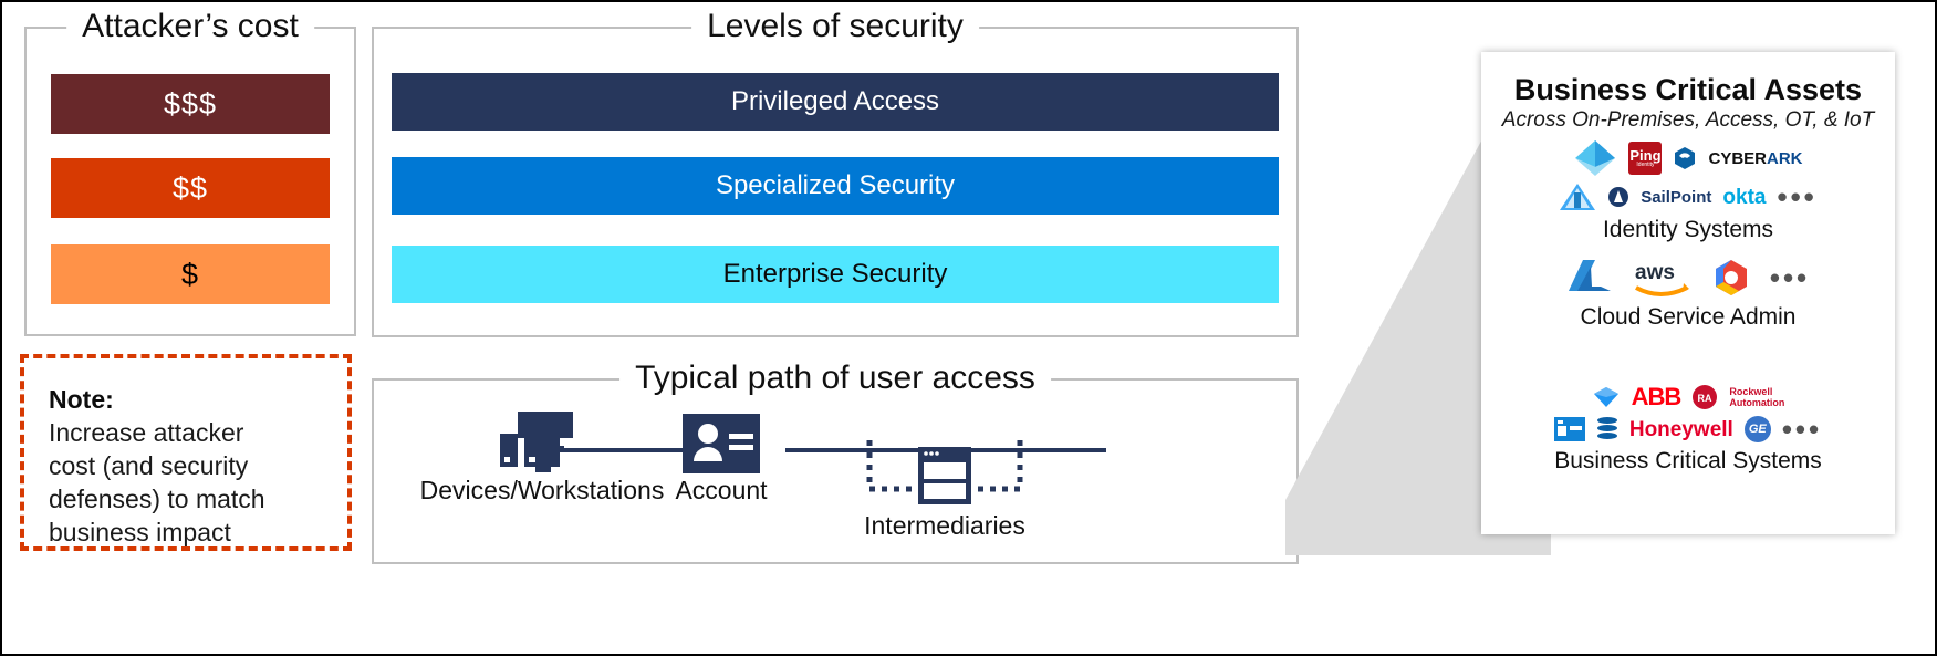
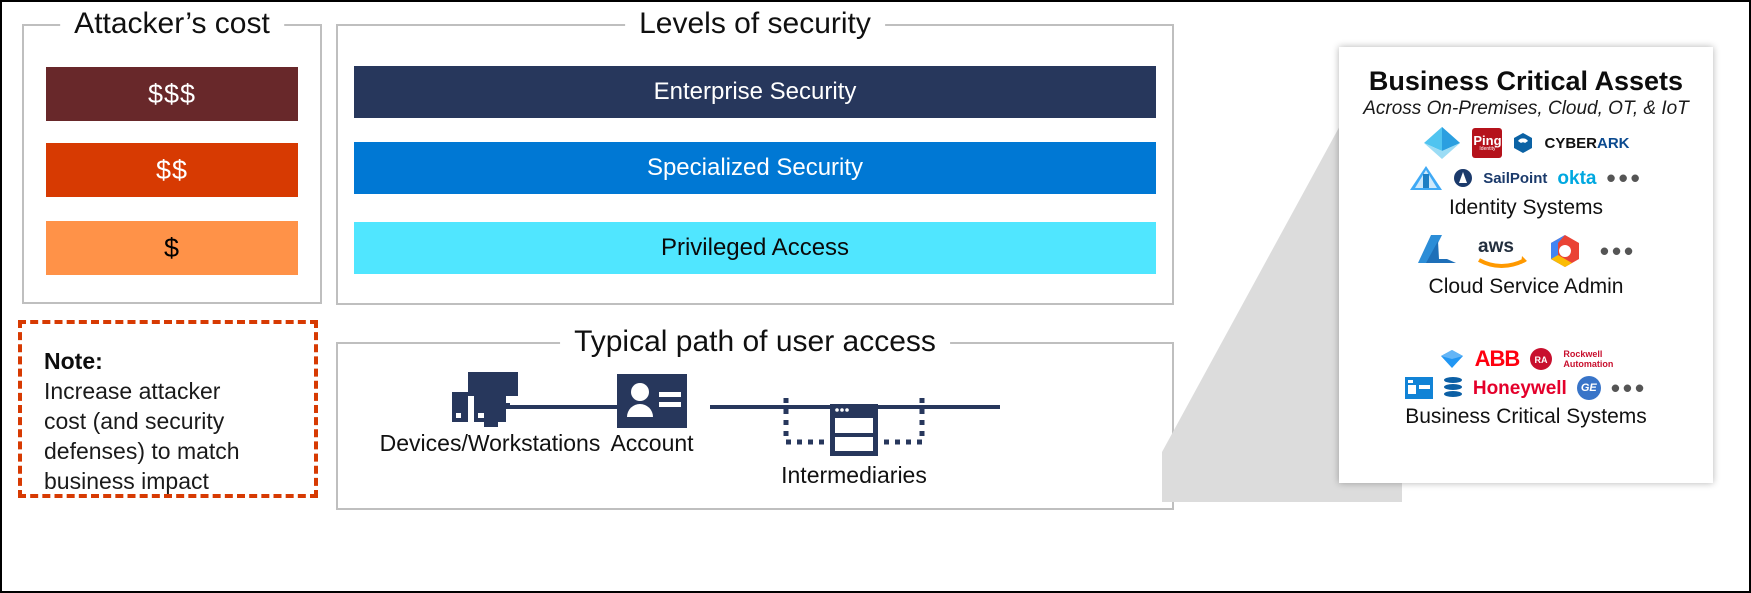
  Attacker’s cost
  $$$
  $$
  $
  Note:
  Increase attacker
  cost (and security
  defenses) to match
  business impact
  Levels of security
- Privileged Access
+ Enterprise Security
  Specialized Security
- Enterprise Security
+ Privileged Access
  Typical path of user access
  Devices/Workstations
  Account
  Intermediaries
  Business Critical Assets
- Across On-Premises, Access, OT, & IoT
+ Across On-Premises, Cloud, OT, & IoT
  Ping
  CYBER
  ARK
  SailPoint
  okta
  •••
  Identity Systems
  aws
  •••
  Cloud Service Admin
  ABB
  RA
  Rockwell
  Automation
  Honeywell
  GE
  •••
  Business Critical Systems
